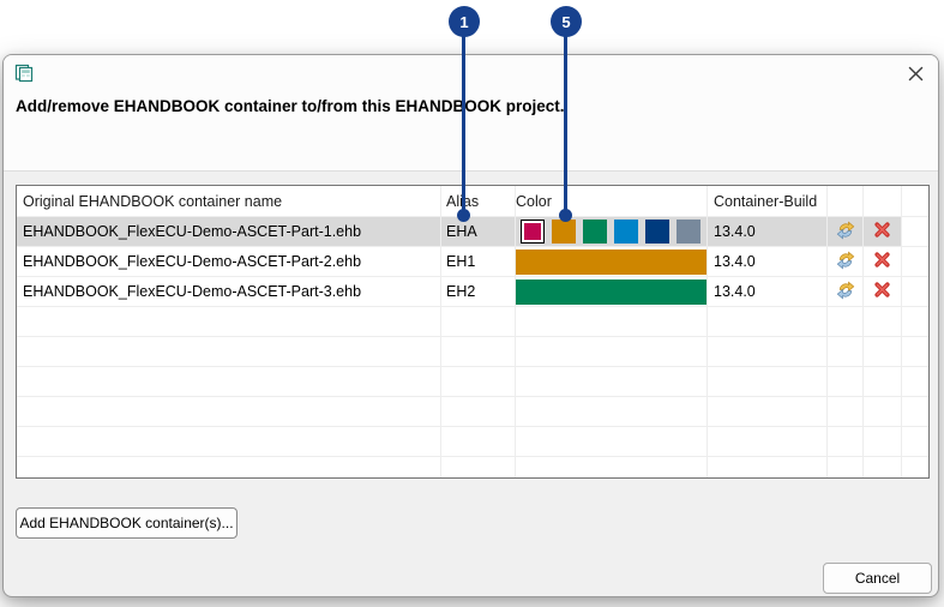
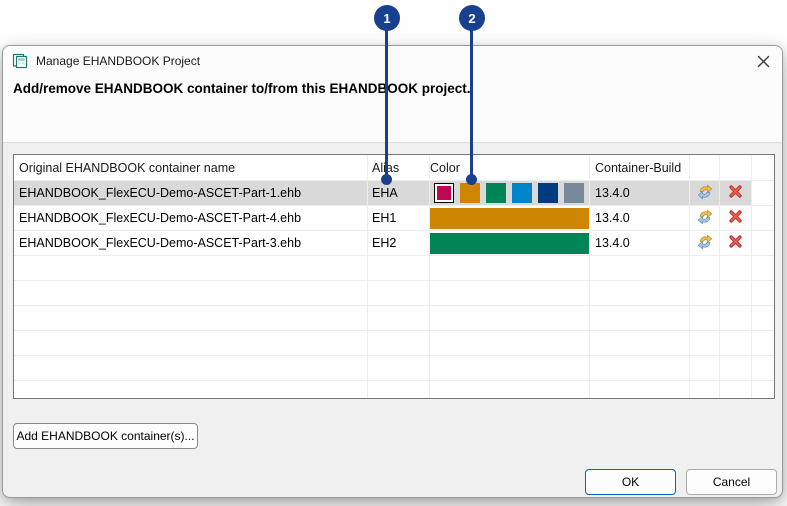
+ Manage EHANDBOOK Project
  Add/remove EHANDBOOK container to/from this EHANDBOOK project.
  Original EHANDBOOK container name
  Alas
  Color
  Container-Build
  EHANDBOOK_FlexECU-Demo-ASCET-Part-1.ehb
  EHA
  13.4.0
- EHANDBOOK_FlexECU-Demo-ASCET-Part-2.ehb
+ EHANDBOOK_FlexECU-Demo-ASCET-Part-4.ehb
  EH1
  13.4.0
  EHANDBOOK_FlexECU-Demo-ASCET-Part-3.ehb
  EH2
  13.4.0
  Add EHANDBOOK container(s)...
+ OK
  Cancel
  1
- 5
+ 2
